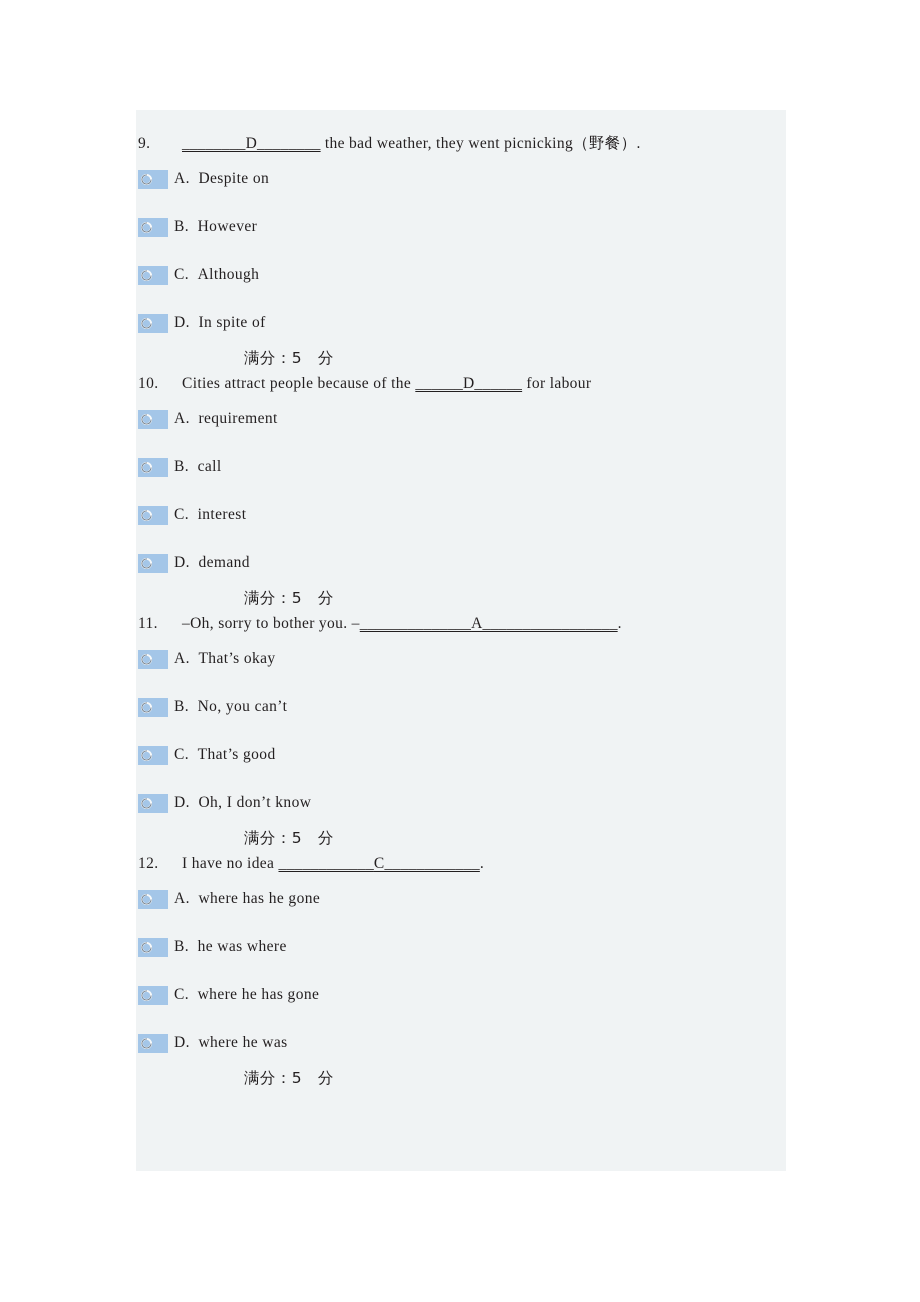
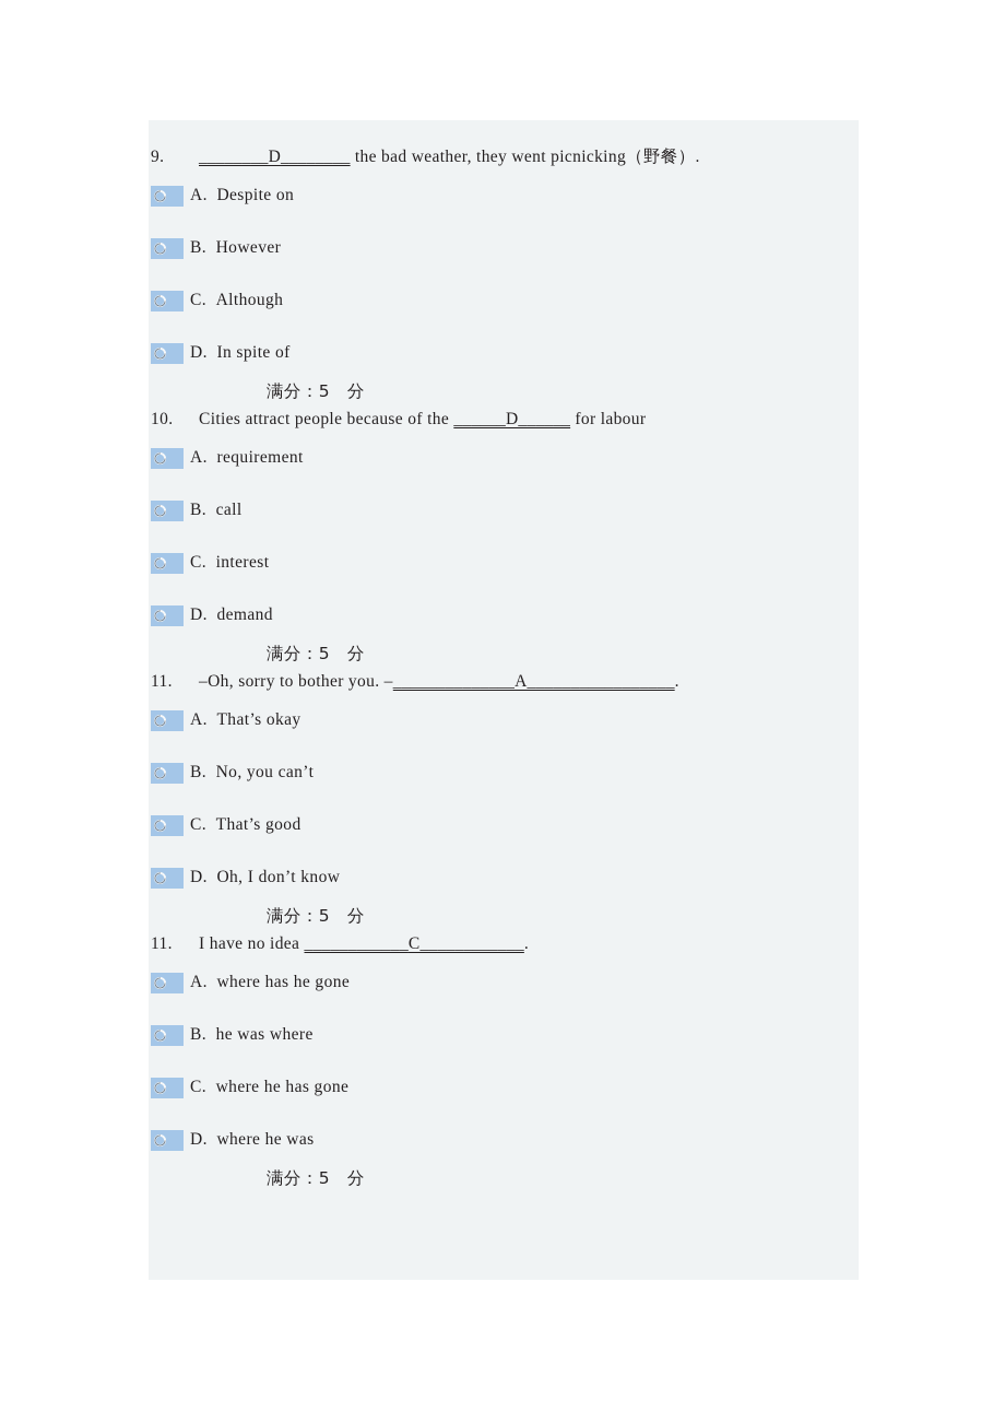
  9. ________D________ the bad weather, they went picnicking（野餐）.
  A.
  Despite on
  B.
  However
  C.
  Although
  D.
  In spite of
  满分：5 分
  10. Cities attract people because of the ______D______ for labour
  A.
  requirement
  B.
  call
  C.
  interest
  D.
  demand
  满分：5 分
  11. –Oh, sorry to bother you. –______________A_________________.
  A.
  That’s okay
  B.
  No, you can’t
  C.
  That’s good
  D.
  Oh, I don’t know
  满分：5 分
- 12. I have no idea ____________C____________.
+ 11. I have no idea ____________C____________.
  A.
  where has he gone
  B.
  he was where
  C.
  where he has gone
  D.
  where he was
  满分：5 分
